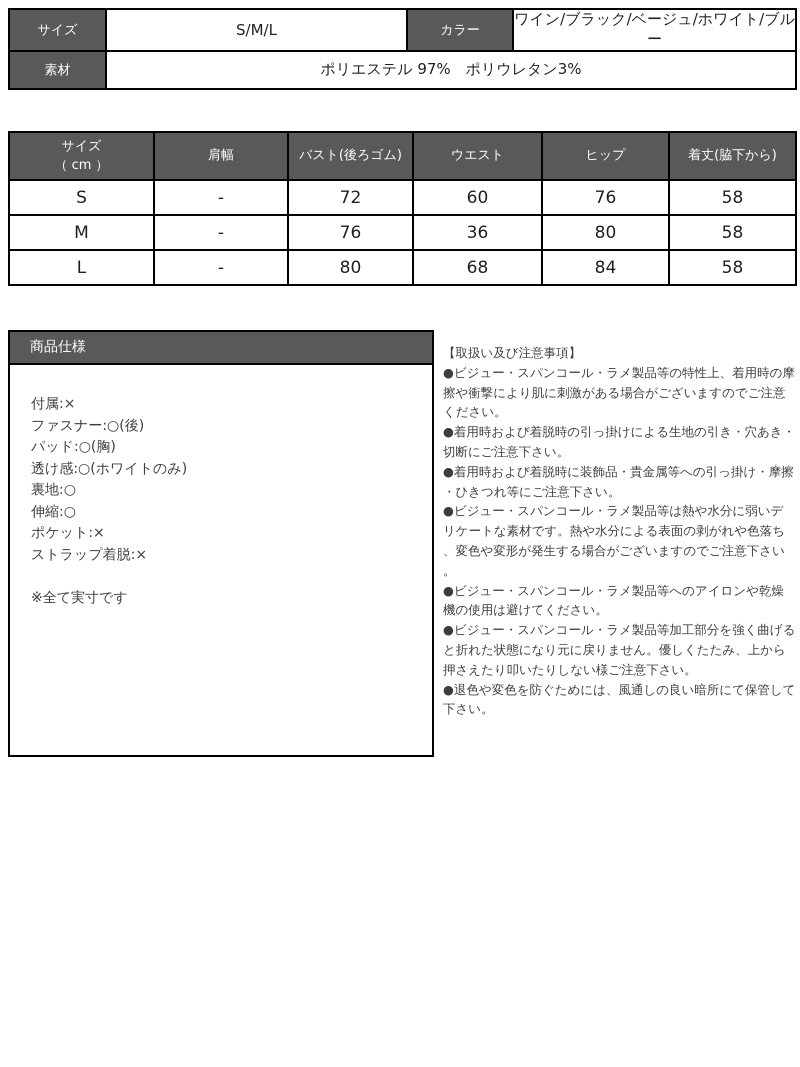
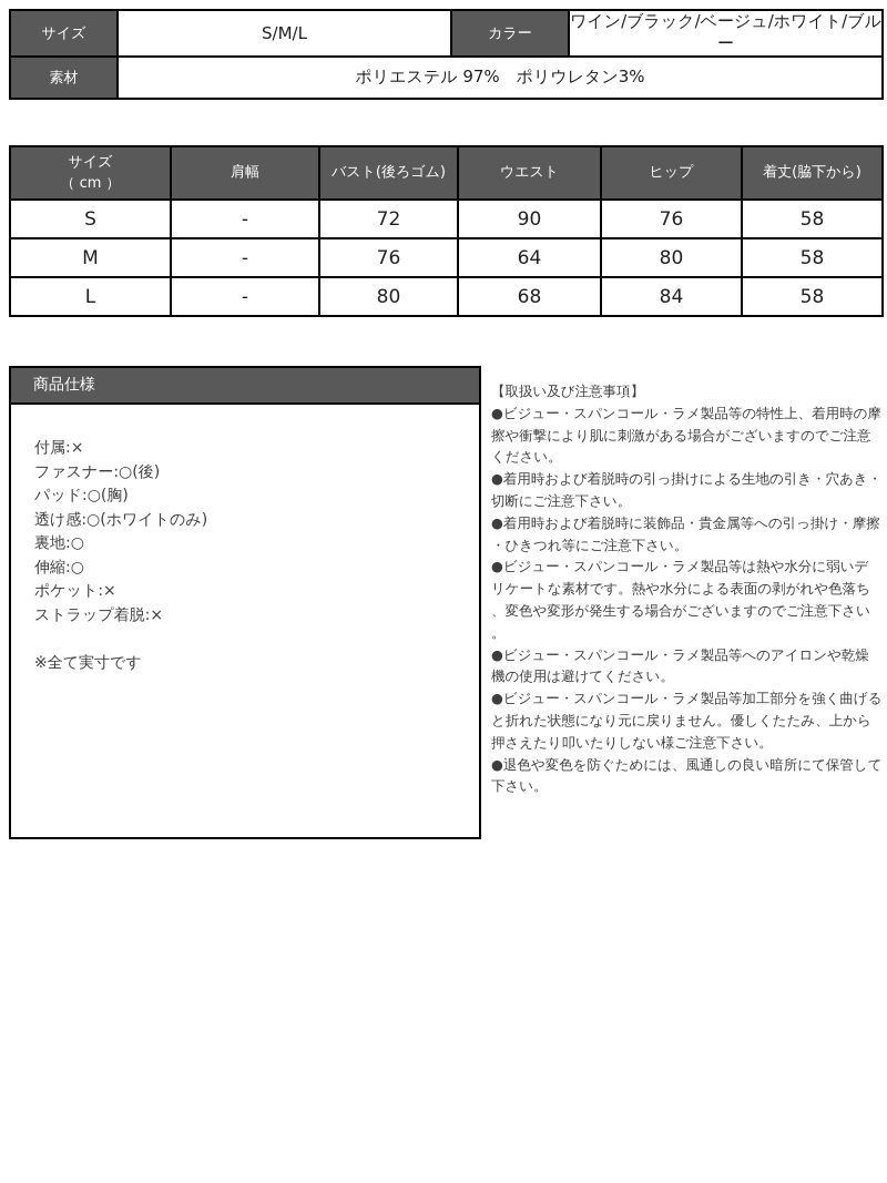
  サイズ	S/M/L	カラー	ワイン/ブラック/ベージュ/ホワイト/ブルー
  素材	ポリエステル 97% ポリウレタン3%
  サイズ （ cm ）	肩幅	バスト(後ろゴム)	ウエスト	ヒップ	着丈(脇下から)
- S	-	72	60	76	58
+ S	-	72	90	76	58
- M	-	76	36	80	58
+ M	-	76	64	80	58
  L	-	80	68	84	58
  商品仕様
  付属:×
  ファスナー:○(後)
  パッド:○(胸)
  透け感:○(ホワイトのみ)
  裏地:○
  伸縮:○
  ポケット:×
  ストラップ着脱:×
  ※全て実寸です
  【取扱い及び注意事項】
  ●ビジュー・スパンコール・ラメ製品等の特性上、着用時の摩擦や衝撃により肌に刺激がある場合がございますのでご注意ください。
  ●着用時および着脱時の引っ掛けによる生地の引き・穴あき・切断にご注意下さい。
  ●着用時および着脱時に装飾品・貴金属等への引っ掛け・摩擦・ひきつれ等にご注意下さい。
  ●ビジュー・スパンコール・ラメ製品等は熱や水分に弱いデリケートな素材です。熱や水分による表面の剥がれや色落ち、変色や変形が発生する場合がございますのでご注意下さい。
  ●ビジュー・スパンコール・ラメ製品等へのアイロンや乾燥機の使用は避けてください。
  ●ビジュー・スパンコール・ラメ製品等加工部分を強く曲げると折れた状態になり元に戻りません。優しくたたみ、上から押さえたり叩いたりしない様ご注意下さい。
  ●退色や変色を防ぐためには、風通しの良い暗所にて保管して下さい。
